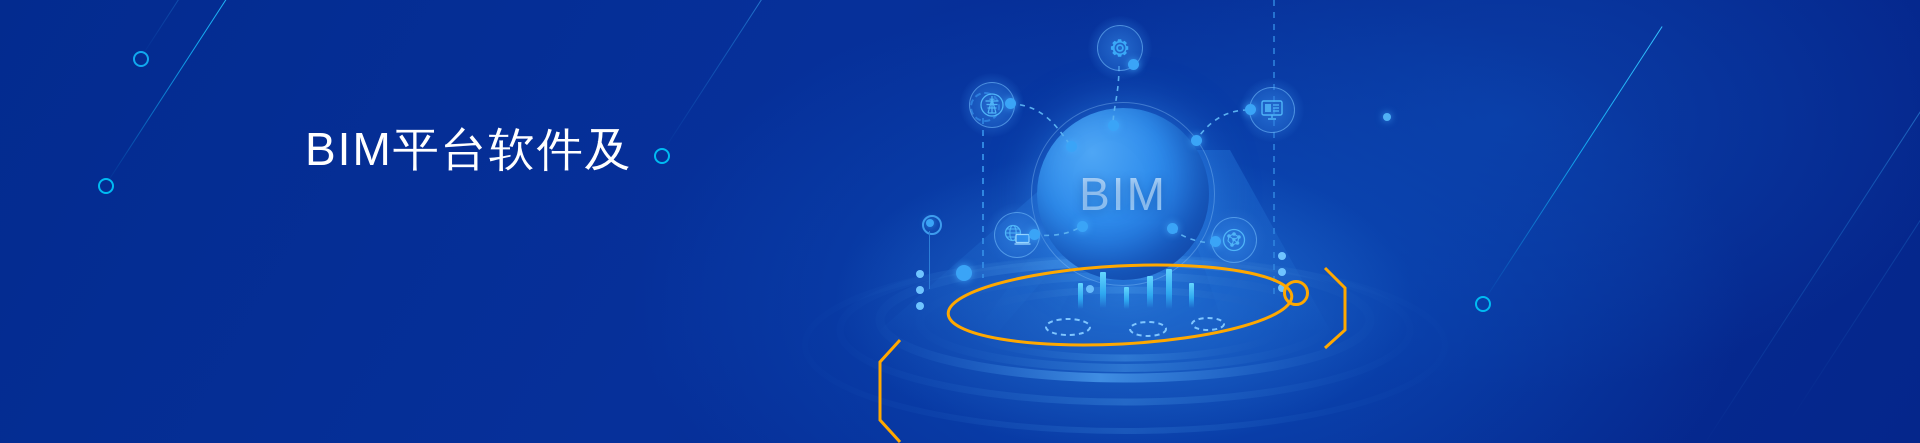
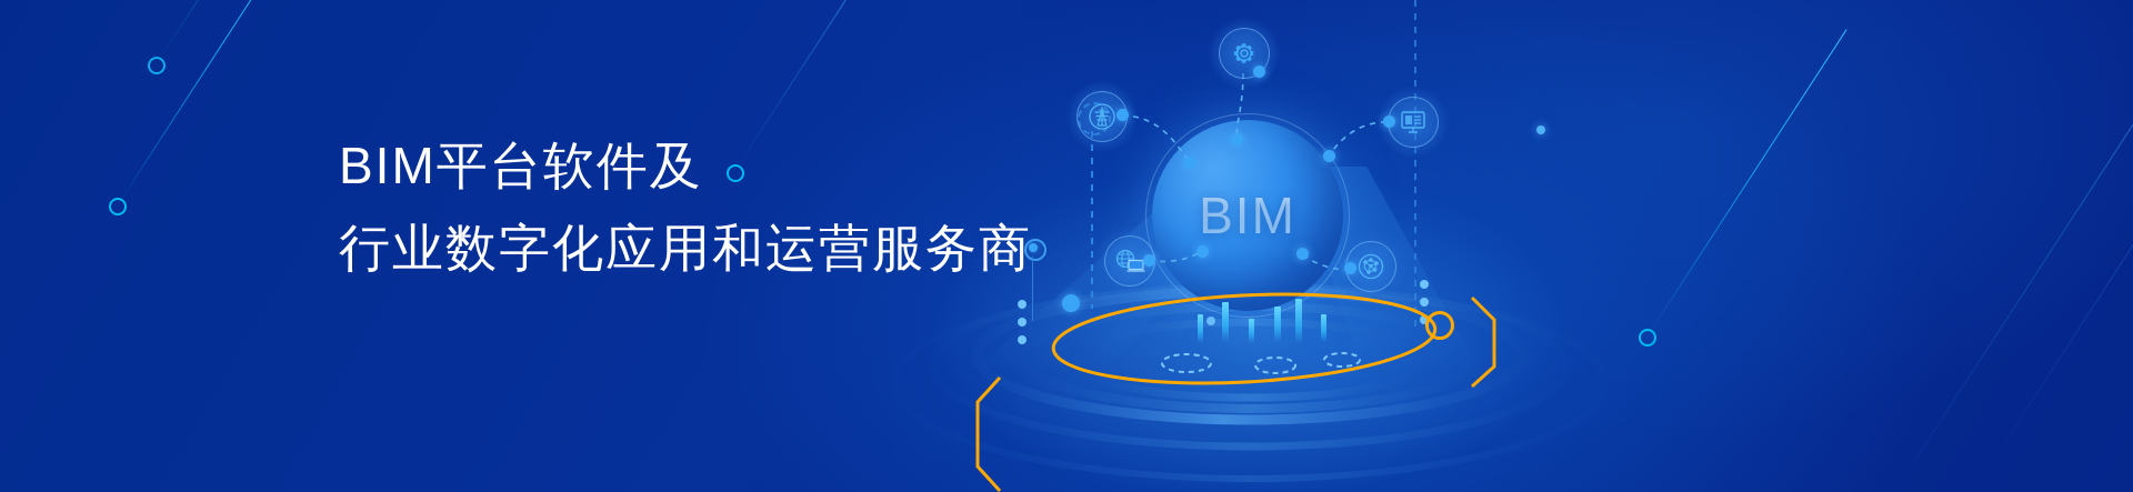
  BIM平台软件及
+ 行业数字化应用和运营服务商
  BIM
